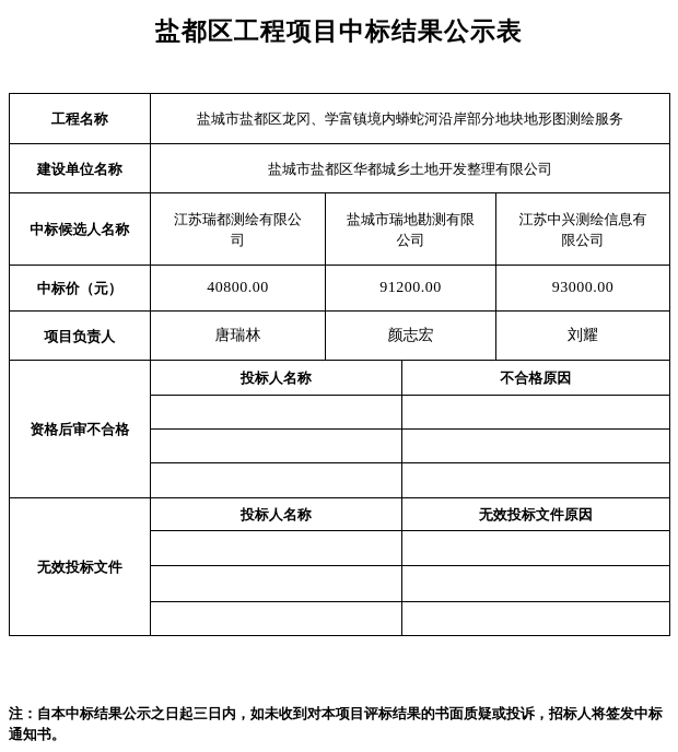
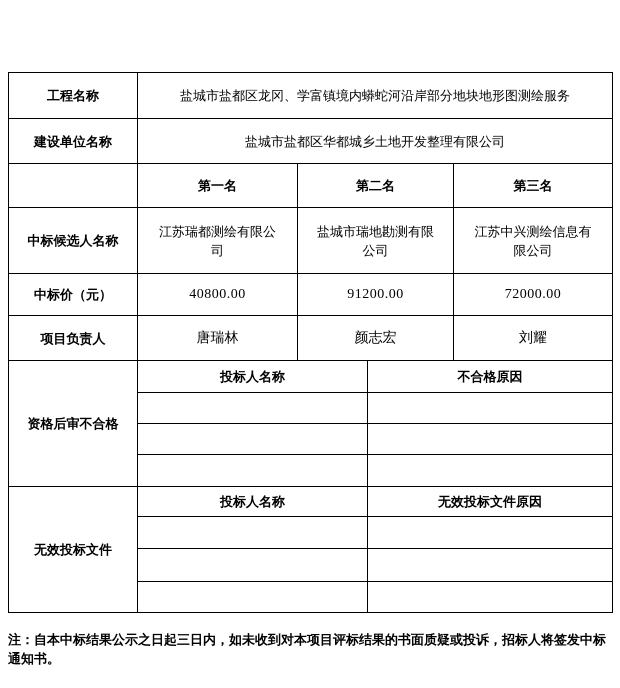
- 盐都区工程项目中标结果公示表
  工程名称
  盐城市盐都区龙冈、学富镇境内蟒蛇河沿岸部分地块地形图测绘服务
  建设单位名称
  盐城市盐都区华都城乡土地开发整理有限公司
+ 第一名
+ 第二名
+ 第三名
  中标候选人名称
  江苏瑞都测绘有限公司
  盐城市瑞地勘测有限公司
  江苏中兴测绘信息有限公司
  中标价（元）
  40800.00
  91200.00
- 93000.00
+ 72000.00
  项目负责人
  唐瑞林
  颜志宏
  刘耀
  资格后审不合格
  投标人名称
  不合格原因
  无效投标文件
  投标人名称
  无效投标文件原因
  注：自本中标结果公示之日起三日内，如未收到对本项目评标结果的书面质疑或投诉，招标人将签发中标通知书。
